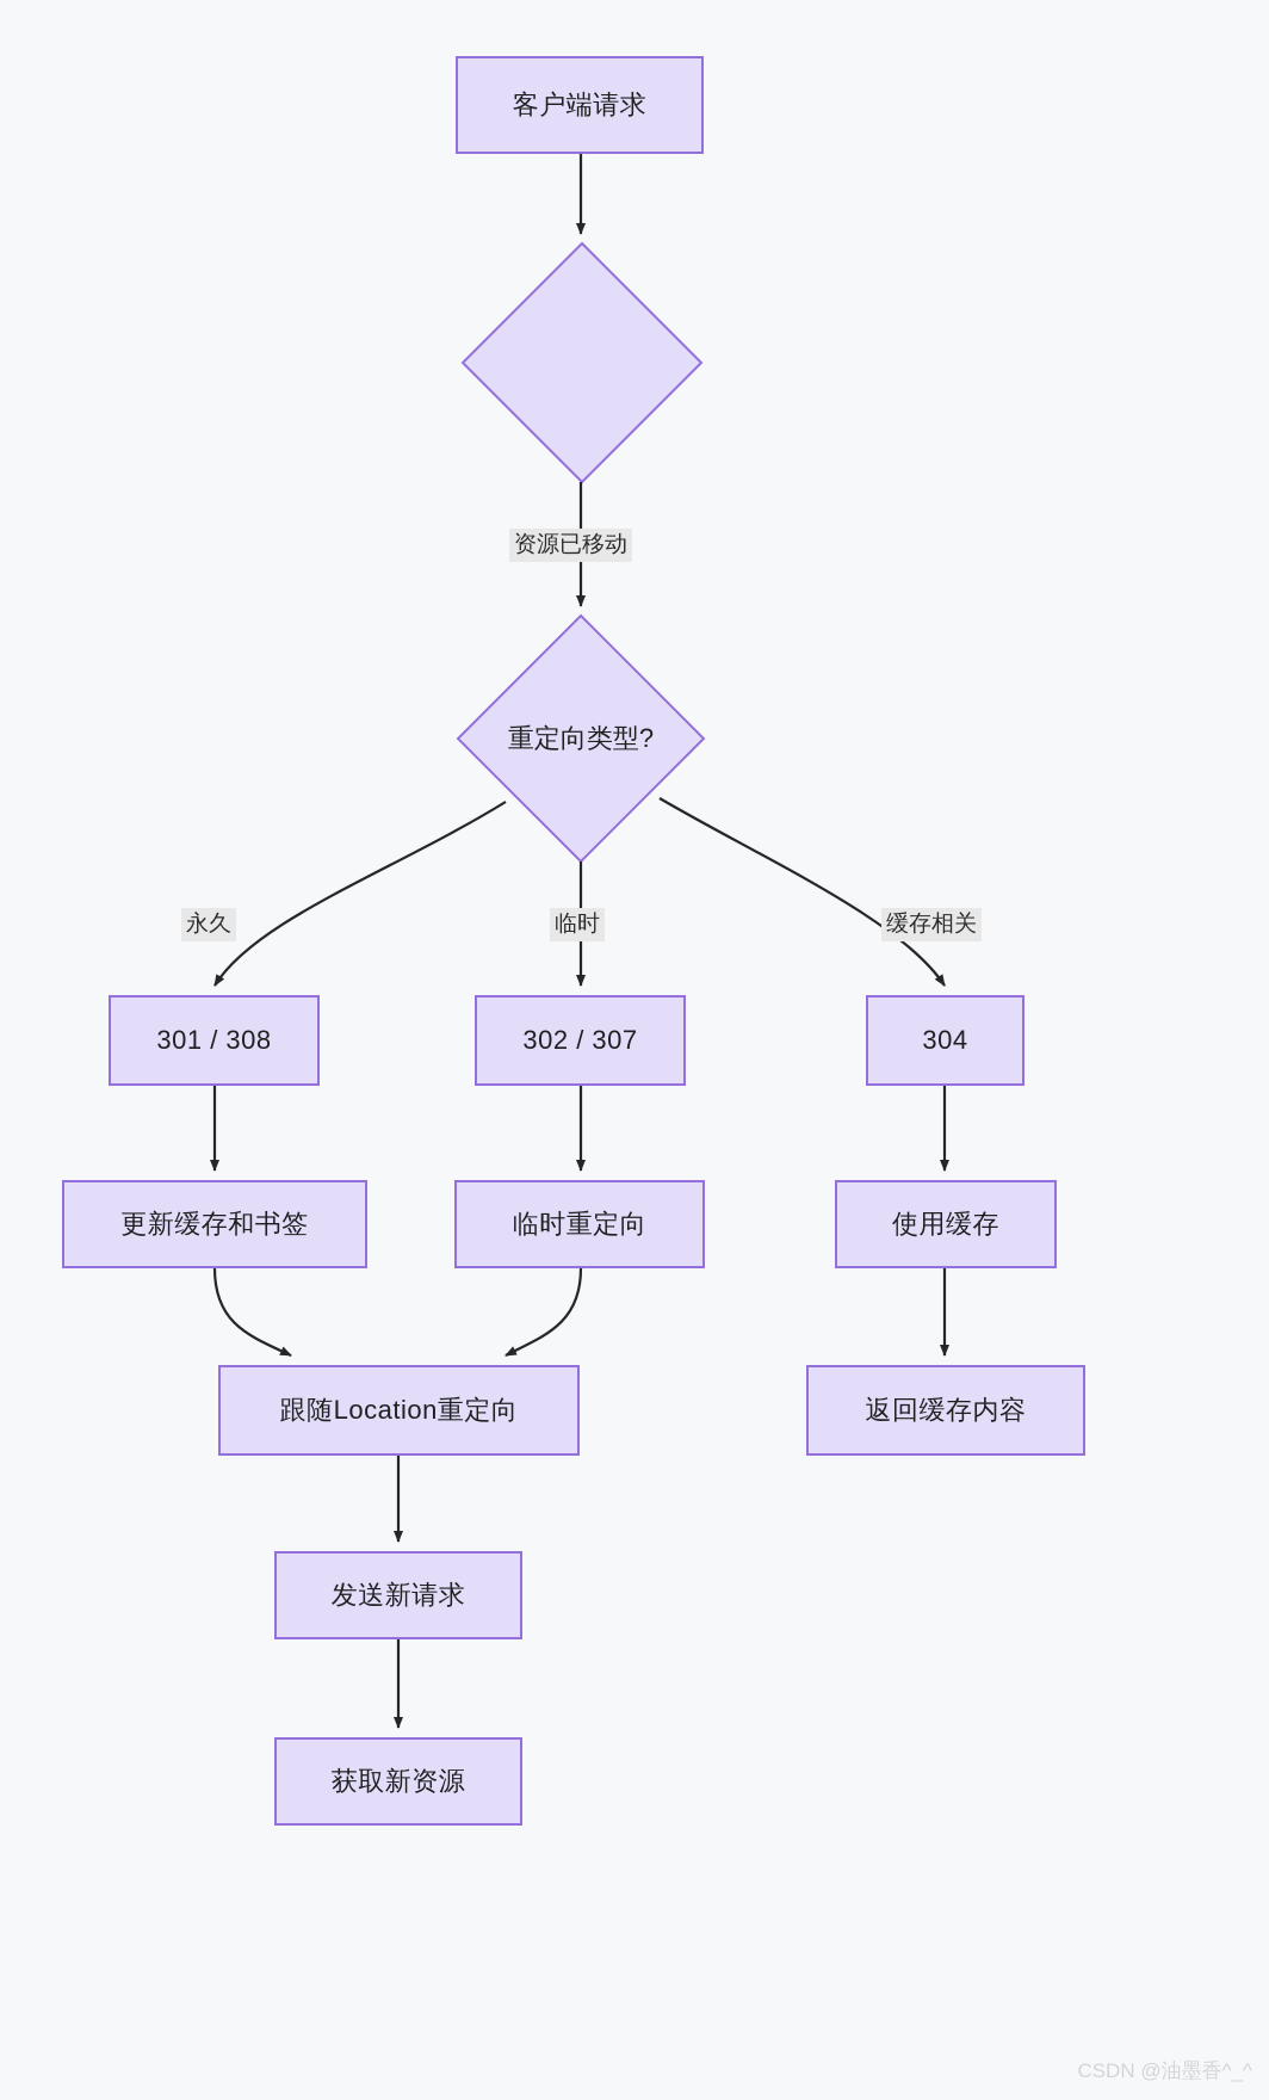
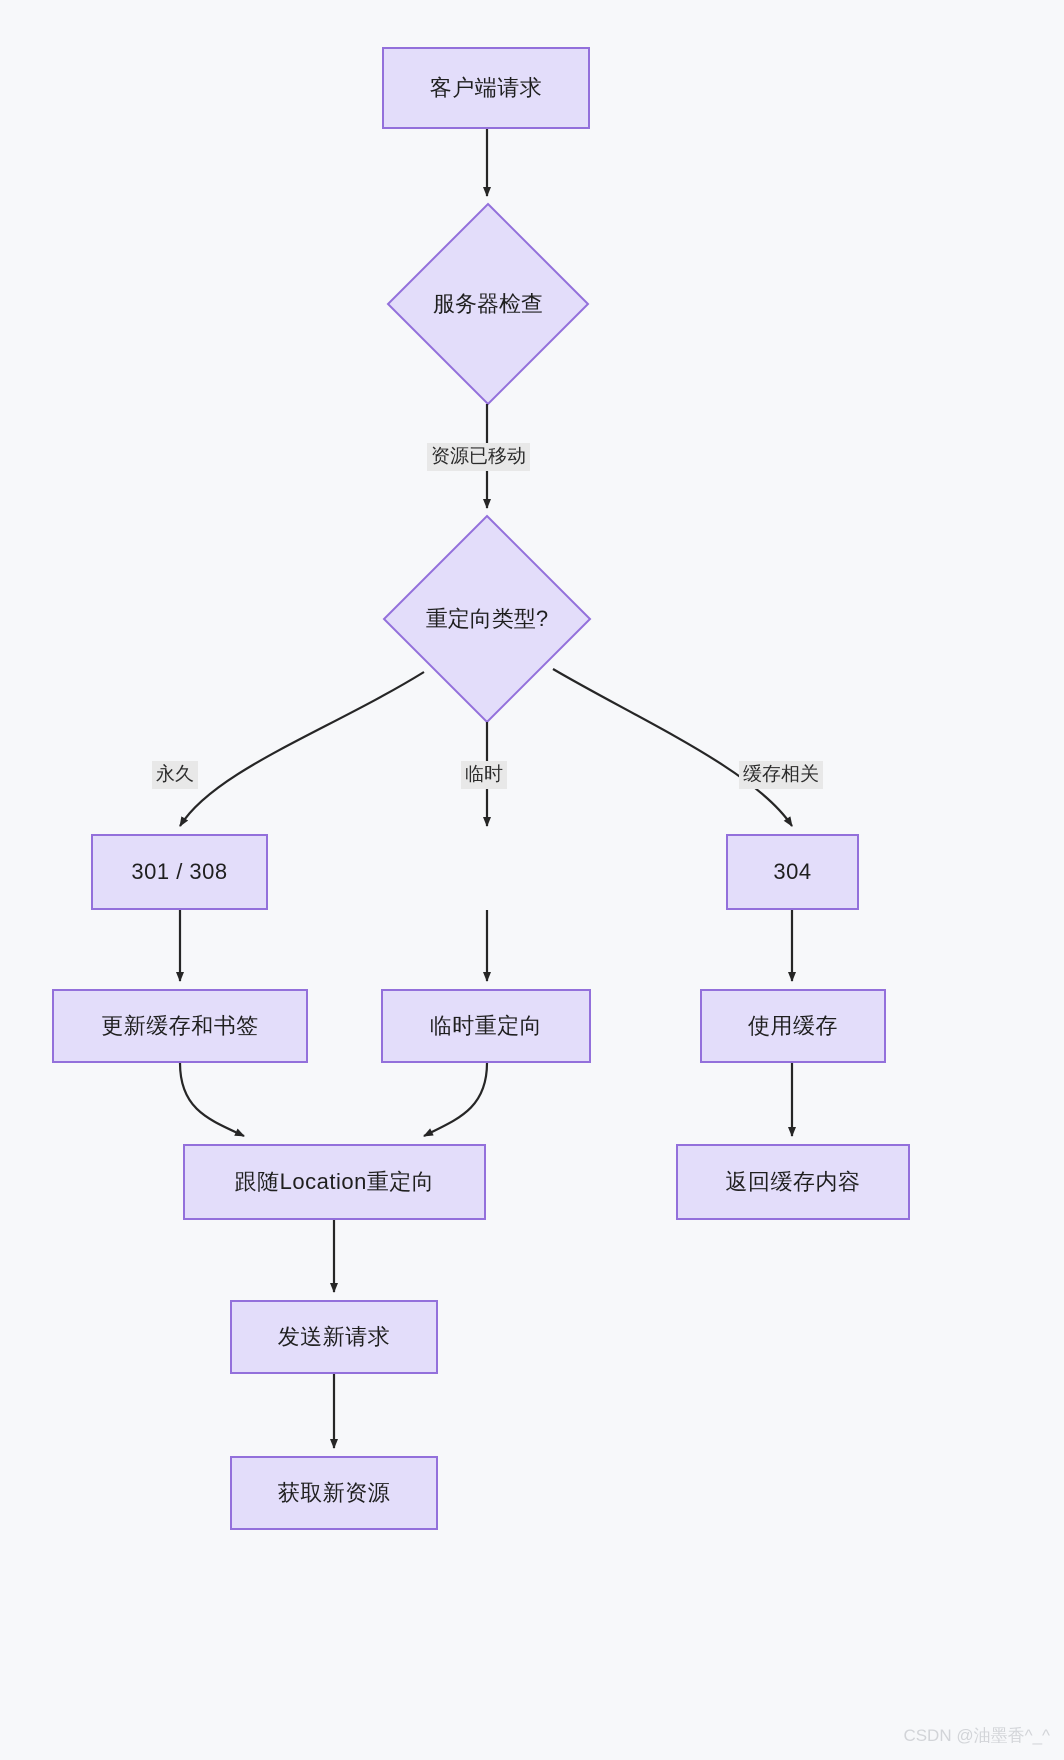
  客户端请求
+ 服务器检查
  重定向类型?
  301 / 308
- 302 / 307
  304
  更新缓存和书签
  临时重定向
  使用缓存
  跟随Location重定向
  返回缓存内容
  发送新请求
  获取新资源
  资源已移动
  永久
  临时
  缓存相关
  CSDN @油墨香^_^
